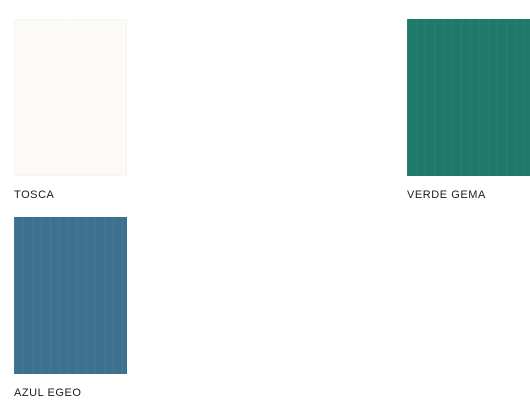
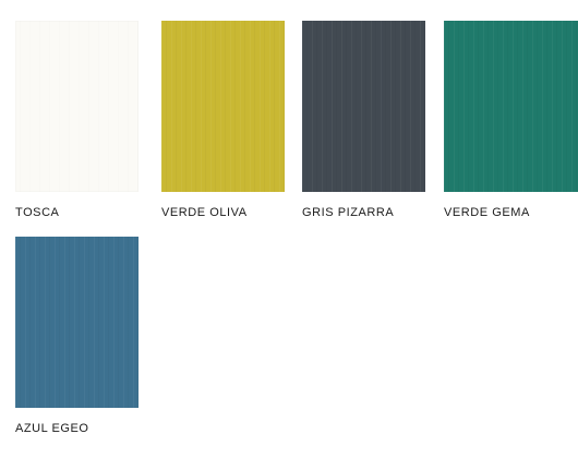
  TOSCA
+ VERDE OLIVA
+ GRIS PIZARRA
  VERDE GEMA
  AZUL EGEO
